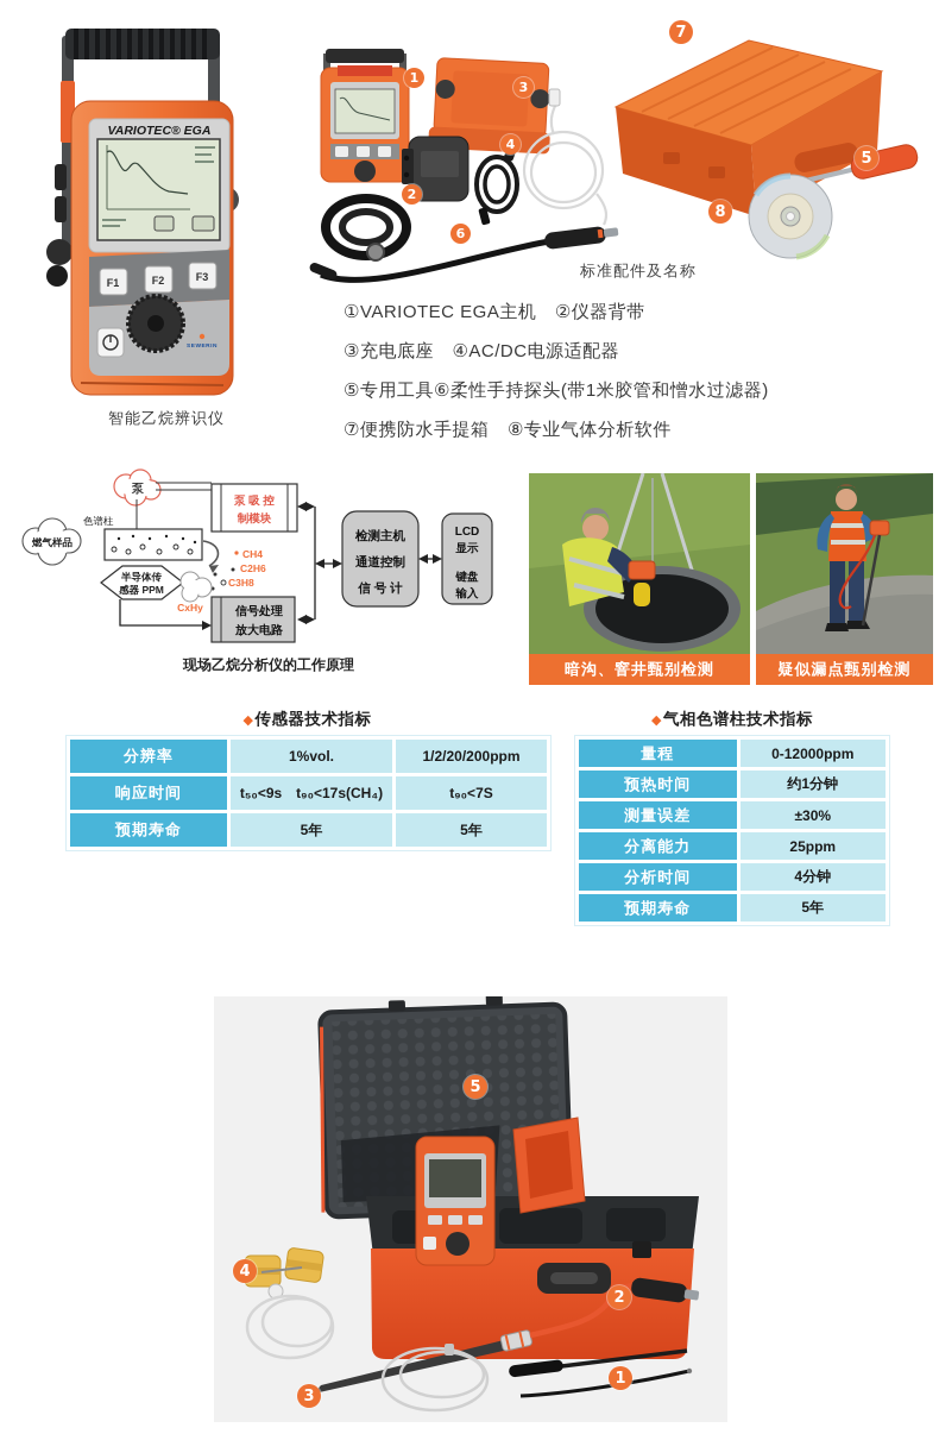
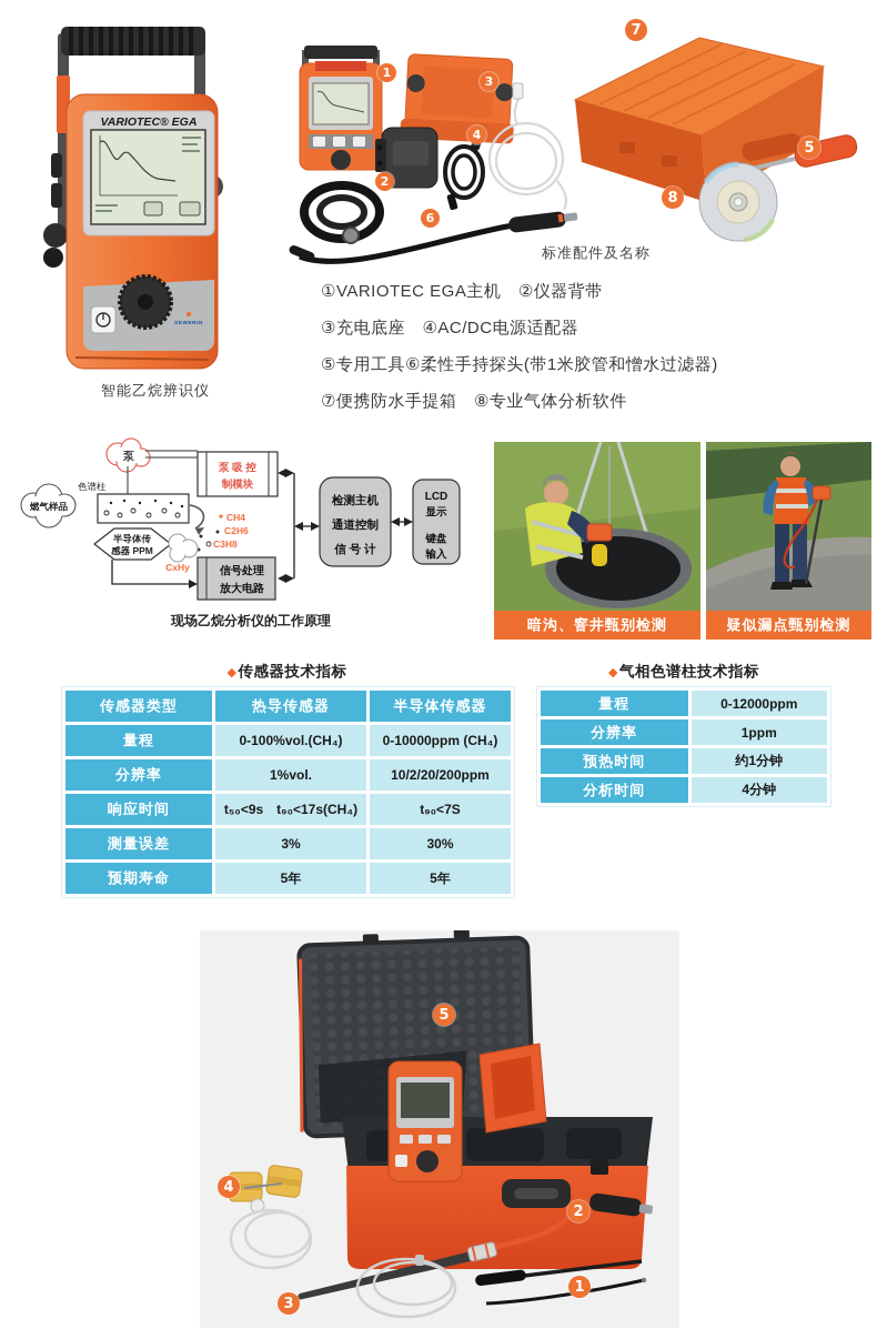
  VARIOTEC® EGA
- F1
- F2
- F3
  智能乙烷辨识仪
  标准配件及名称
  1
  2
  3
  4
  6
  7
  5
  8
  ①VARIOTEC EGA主机 ②仪器背带
  ③充电底座 ④AC/DC电源适配器
  ⑤专用工具⑥柔性手持探头(带1米胶管和憎水过滤器)
  ⑦便携防水手提箱 ⑧专业气体分析软件
  燃气样品
  泵
  色谱柱
  CH4
  C2H6
  C3H8
  半导体传
  感器 PPM
  CxHy
  泵 吸 控
  制模块
  信号处理
  放大电路
  检测主机
  通道控制
  信 号 计
  LCD
  显示
  键盘
  输入
  现场乙烷分析仪的工作原理
  暗沟、窨井甄别检测
  疑似漏点甄别检测
  ◆传感器技术指标
+ 传感器类型	热导传感器	半导体传感器
+ 量程	0-100%vol.(CH₄)	0-10000ppm (CH₄)
- 分辨率	1%vol.	1/2/20/200ppm
+ 分辨率	1%vol.	10/2/20/200ppm
  响应时间	t₅₀<9s t₉₀<17s(CH₄)	t₉₀<7S
+ 测量误差	3%	30%
  预期寿命	5年	5年
  ◆气相色谱柱技术指标
  量程	0-12000ppm
+ 分辨率	1ppm
  预热时间	约1分钟
- 测量误差	±30%
- 分离能力	25ppm
  分析时间	4分钟
- 预期寿命	5年
  5
  4
  2
  3
  1
